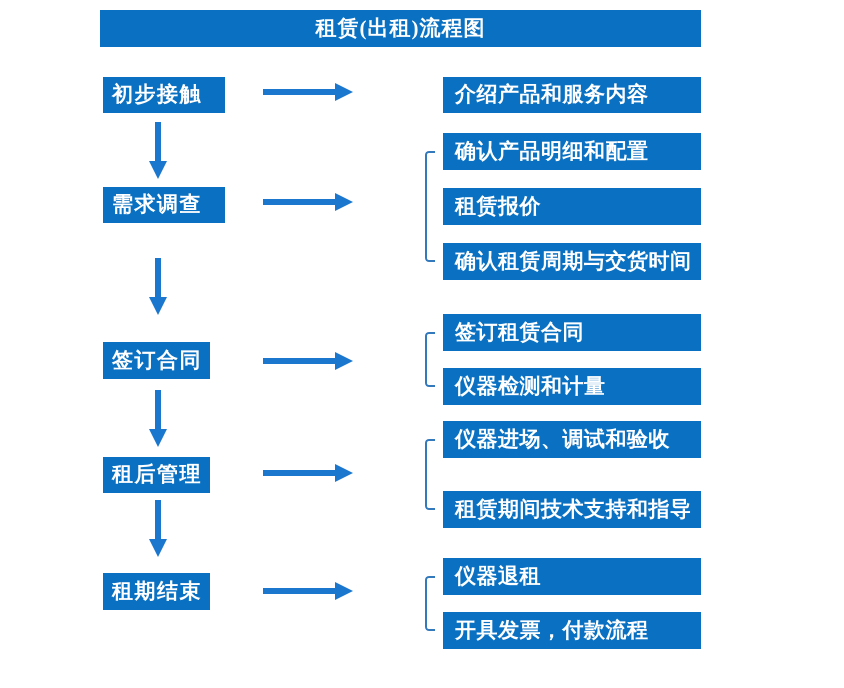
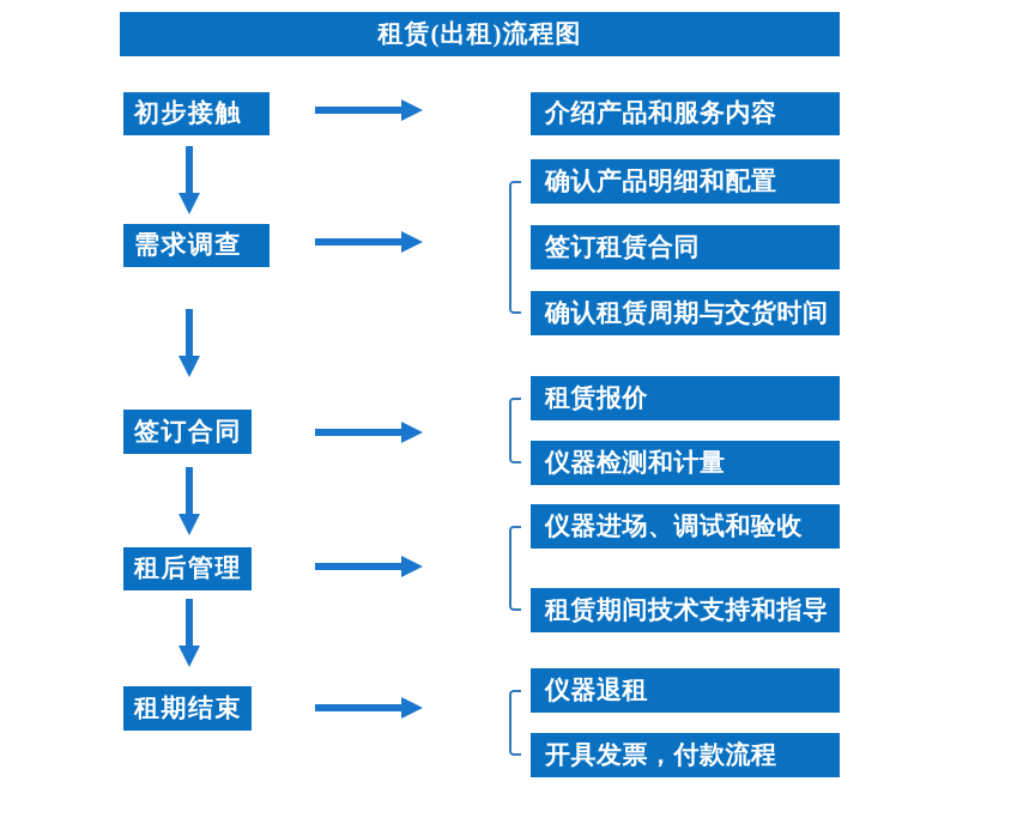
  租赁(出租)流程图
  初步接触
  需求调查
  签订合同
  租后管理
  租期结束
  介绍产品和服务内容
  确认产品明细和配置
- 租赁报价
+ 签订租赁合同
  确认租赁周期与交货时间
- 签订租赁合同
+ 租赁报价
  仪器检测和计量
  仪器进场、调试和验收
  租赁期间技术支持和指导
  仪器退租
  开具发票，付款流程
